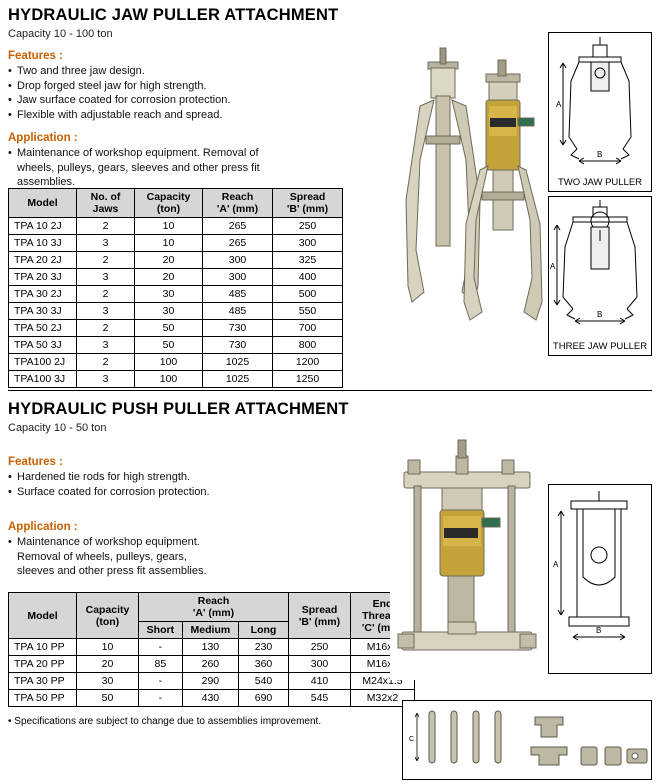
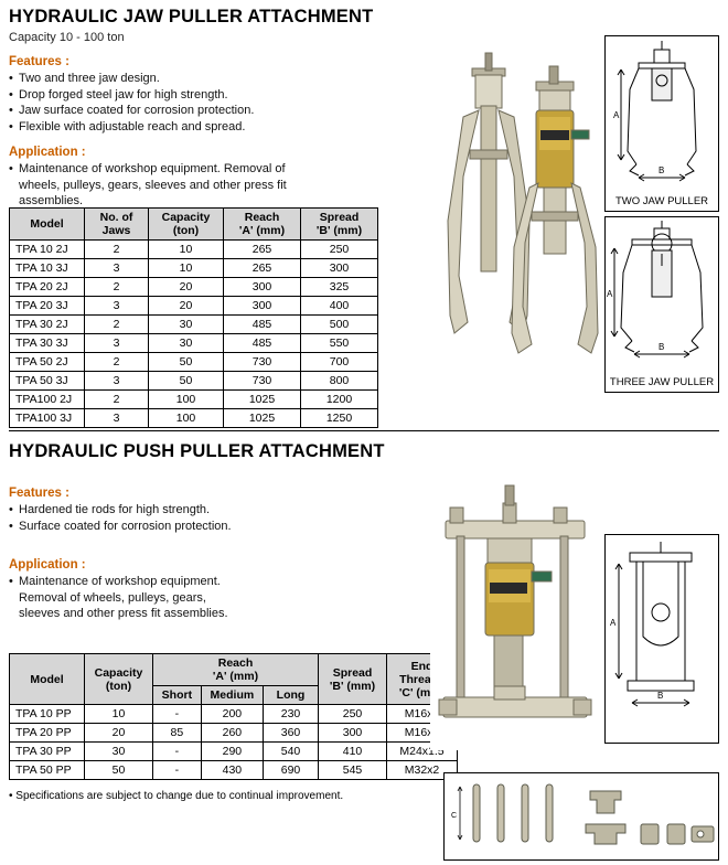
  HYDRAULIC JAW PULLER ATTACHMENT
  Capacity 10 - 100 ton
  Features :
  •
  Two and three jaw design.
  •
  Drop forged steel jaw for high strength.
  •
  Jaw surface coated for corrosion protection.
  •
  Flexible with adjustable reach and spread.
  Application :
  •
  Maintenance of workshop equipment. Removal of
  wheels, pulleys, gears, sleeves and other press fit
  assemblies.
  Model	No. of Jaws	Capacity (ton)	Reach 'A' (mm)	Spread 'B' (mm)
  TPA 10 2J	2	10	265	250
  TPA 10 3J	3	10	265	300
  TPA 20 2J	2	20	300	325
  TPA 20 3J	3	20	300	400
  TPA 30 2J	2	30	485	500
  TPA 30 3J	3	30	485	550
  TPA 50 2J	2	50	730	700
  TPA 50 3J	3	50	730	800
  TPA100 2J	2	100	1025	1200
  TPA100 3J	3	100	1025	1250
  A
  B
  TWO JAW PULLER
  A
  B
  THREE JAW PULLER
  HYDRAULIC PUSH PULLER ATTACHMENT
- Capacity 10 - 50 ton
  Features :
  •
  Hardened tie rods for high strength.
  •
  Surface coated for corrosion protection.
  Application :
  •
  Maintenance of workshop equipment.
  Removal of wheels, pulleys, gears,
  sleeves and other press fit assemblies.
  Model	Capacity (ton)	Reach 'A' (mm)	Spread 'B' (mm)	En Threa 'C' (m
  Short	Medium	Long
- TPA 10 PP	10	-	130	230	250	M16
+ TPA 10 PP	10	-	200	230	250	M16
  TPA 20 PP	20	85	260	360	300	M16
  TPA 30 PP	30	-	290	540	410	M24x1.5
  TPA 50 PP	50	-	430	690	545	M32x2
- • Specifications are subject to change due to assemblies improvement.
+ • Specifications are subject to change due to continual improvement.
  A
  B
